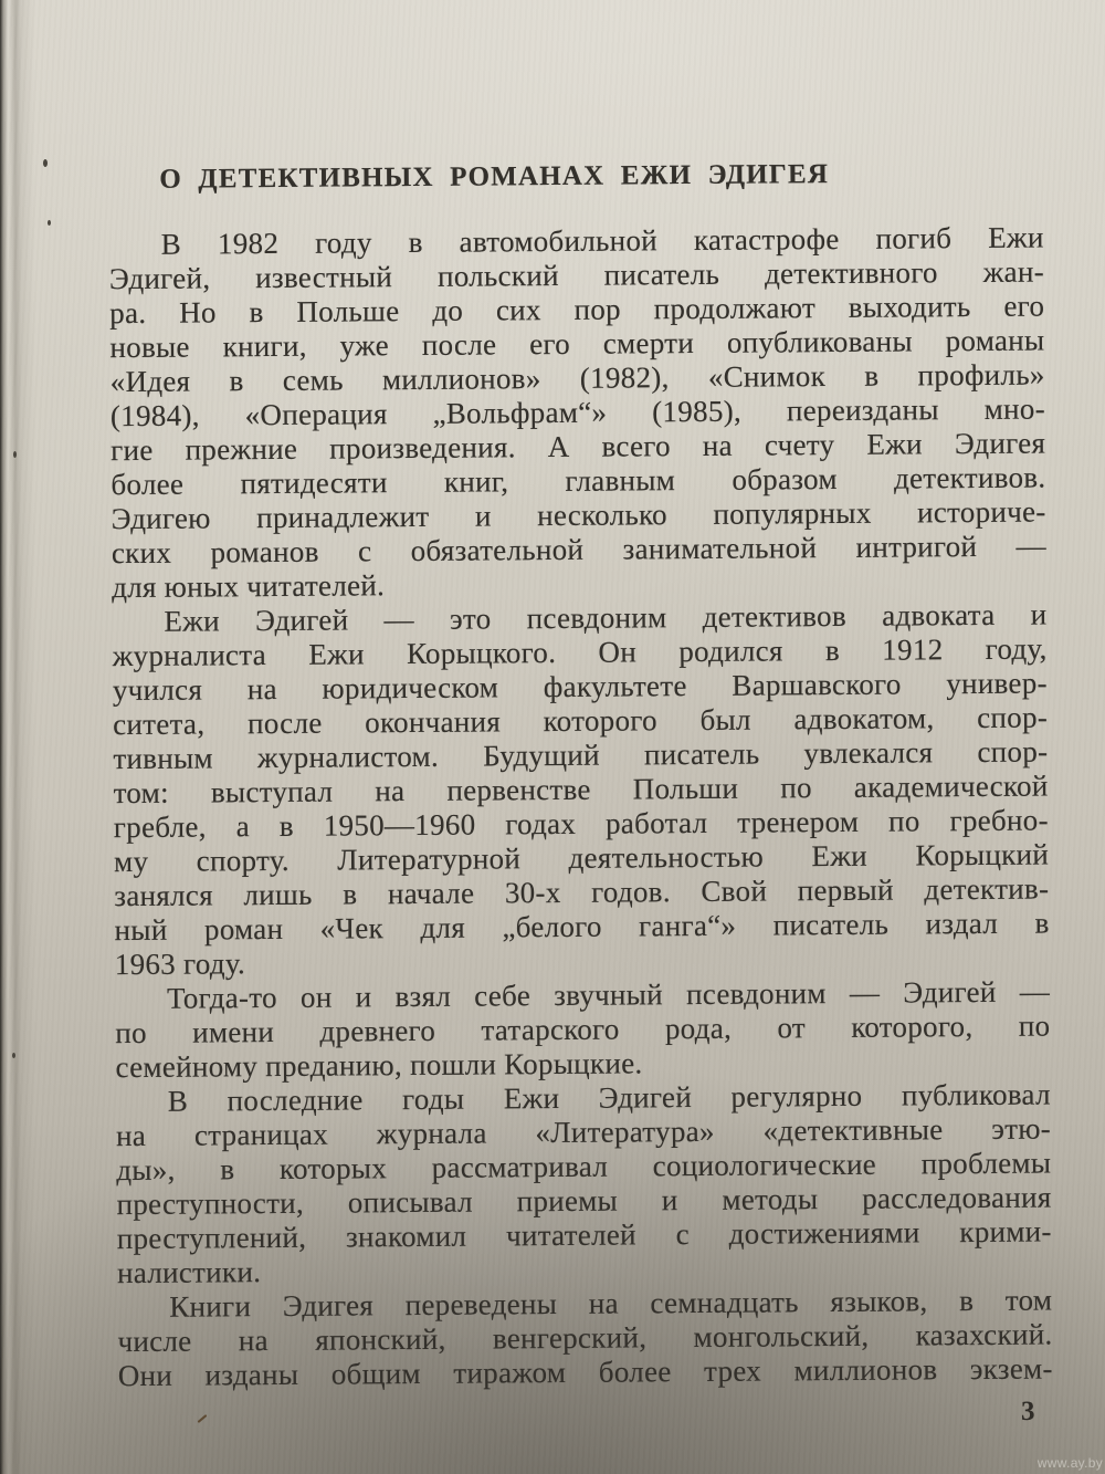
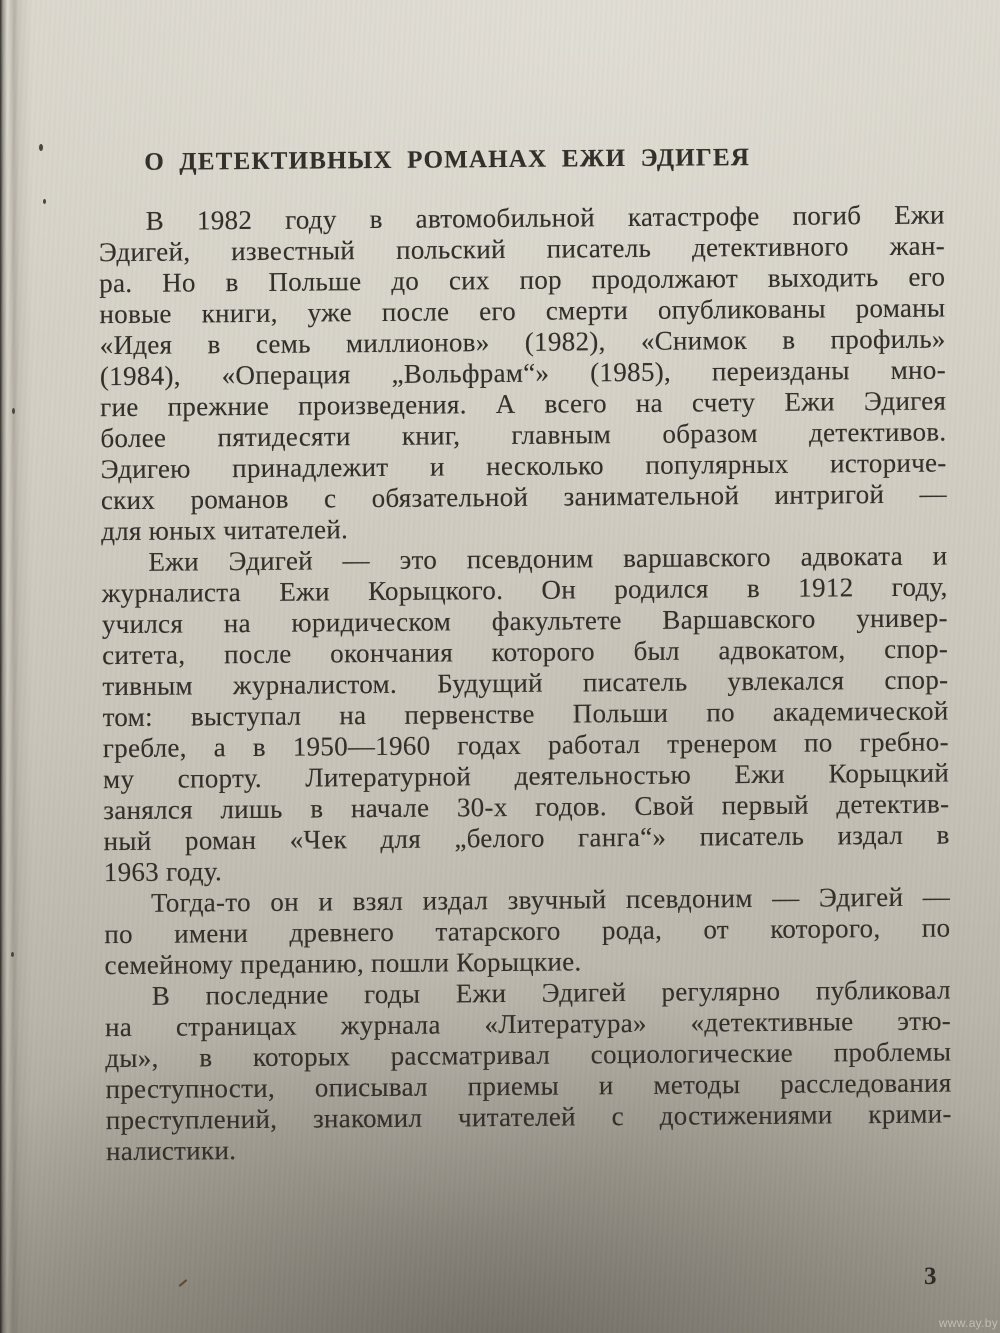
  О ДЕТЕКТИВНЫХ РОМАНАХ ЕЖИ ЭДИГЕЯ
  В 1982 году в автомобильной катастрофе погиб Ежи
  Эдигей, известный польский писатель детективного жан-
  ра. Но в Польше до сих пор продолжают выходить его
  новые книги, уже после его смерти опубликованы романы
  «Идея в семь миллионов» (1982), «Снимок в профиль»
  (1984), «Операция „Вольфрам“» (1985), переизданы мно-
  гие прежние произведения. А всего на счету Ежи Эдигея
  более пятидесяти книг, главным образом детективов.
  Эдигею принадлежит и несколько популярных историче-
  ских романов с обязательной занимательной интригой —
  для юных читателей.
- Ежи Эдигей — это псевдоним детективов адвоката и
+ Ежи Эдигей — это псевдоним варшавского адвоката и
  журналиста Ежи Корыцкого. Он родился в 1912 году,
  учился на юридическом факультете Варшавского универ-
  ситета, после окончания которого был адвокатом, спор-
  тивным журналистом. Будущий писатель увлекался спор-
  том: выступал на первенстве Польши по академической
  гребле, а в 1950—1960 годах работал тренером по гребно-
  му спорту. Литературной деятельностью Ежи Корыцкий
  занялся лишь в начале 30-х годов. Свой первый детектив-
  ный роман «Чек для „белого ганга“» писатель издал в
  1963 году.
- Тогда-то он и взял себе звучный псевдоним — Эдигей —
+ Тогда-то он и взял издал звучный псевдоним — Эдигей —
  по имени древнего татарского рода, от которого, по
  семейному преданию, пошли Корыцкие.
  В последние годы Ежи Эдигей регулярно публиковал
  на страницах журнала «Литература» «детективные этю-
  ды», в которых рассматривал социологические проблемы
  преступности, описывал приемы и методы расследования
  преступлений, знакомил читателей с достижениями крими-
  налистики.
- Книги Эдигея переведены на семнадцать языков, в том
- числе на японский, венгерский, монгольский, казахский.
- Они изданы общим тиражом более трех миллионов экзем-
  3
  www.ay.by
